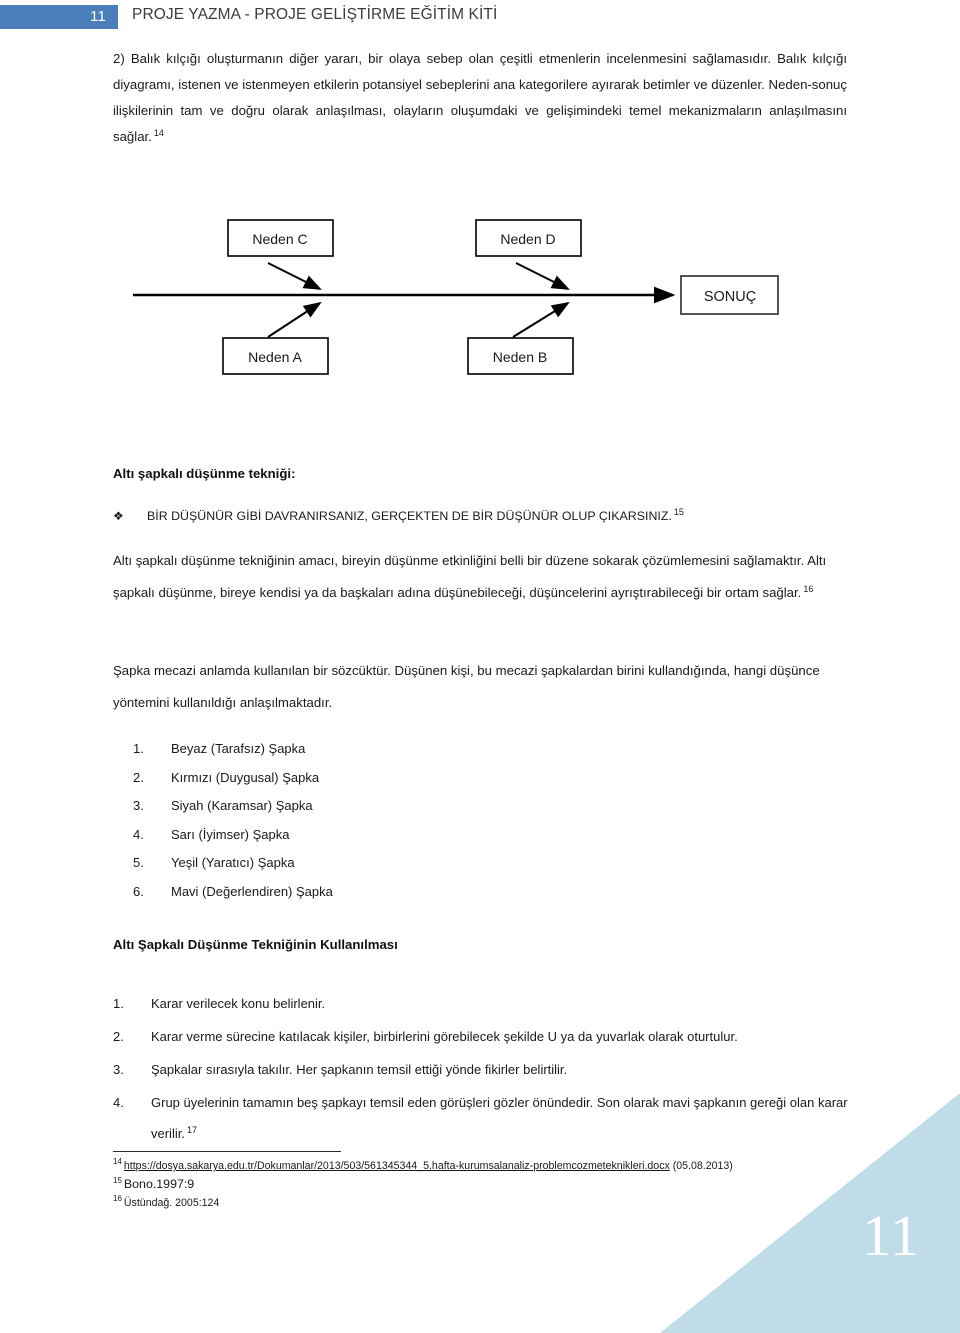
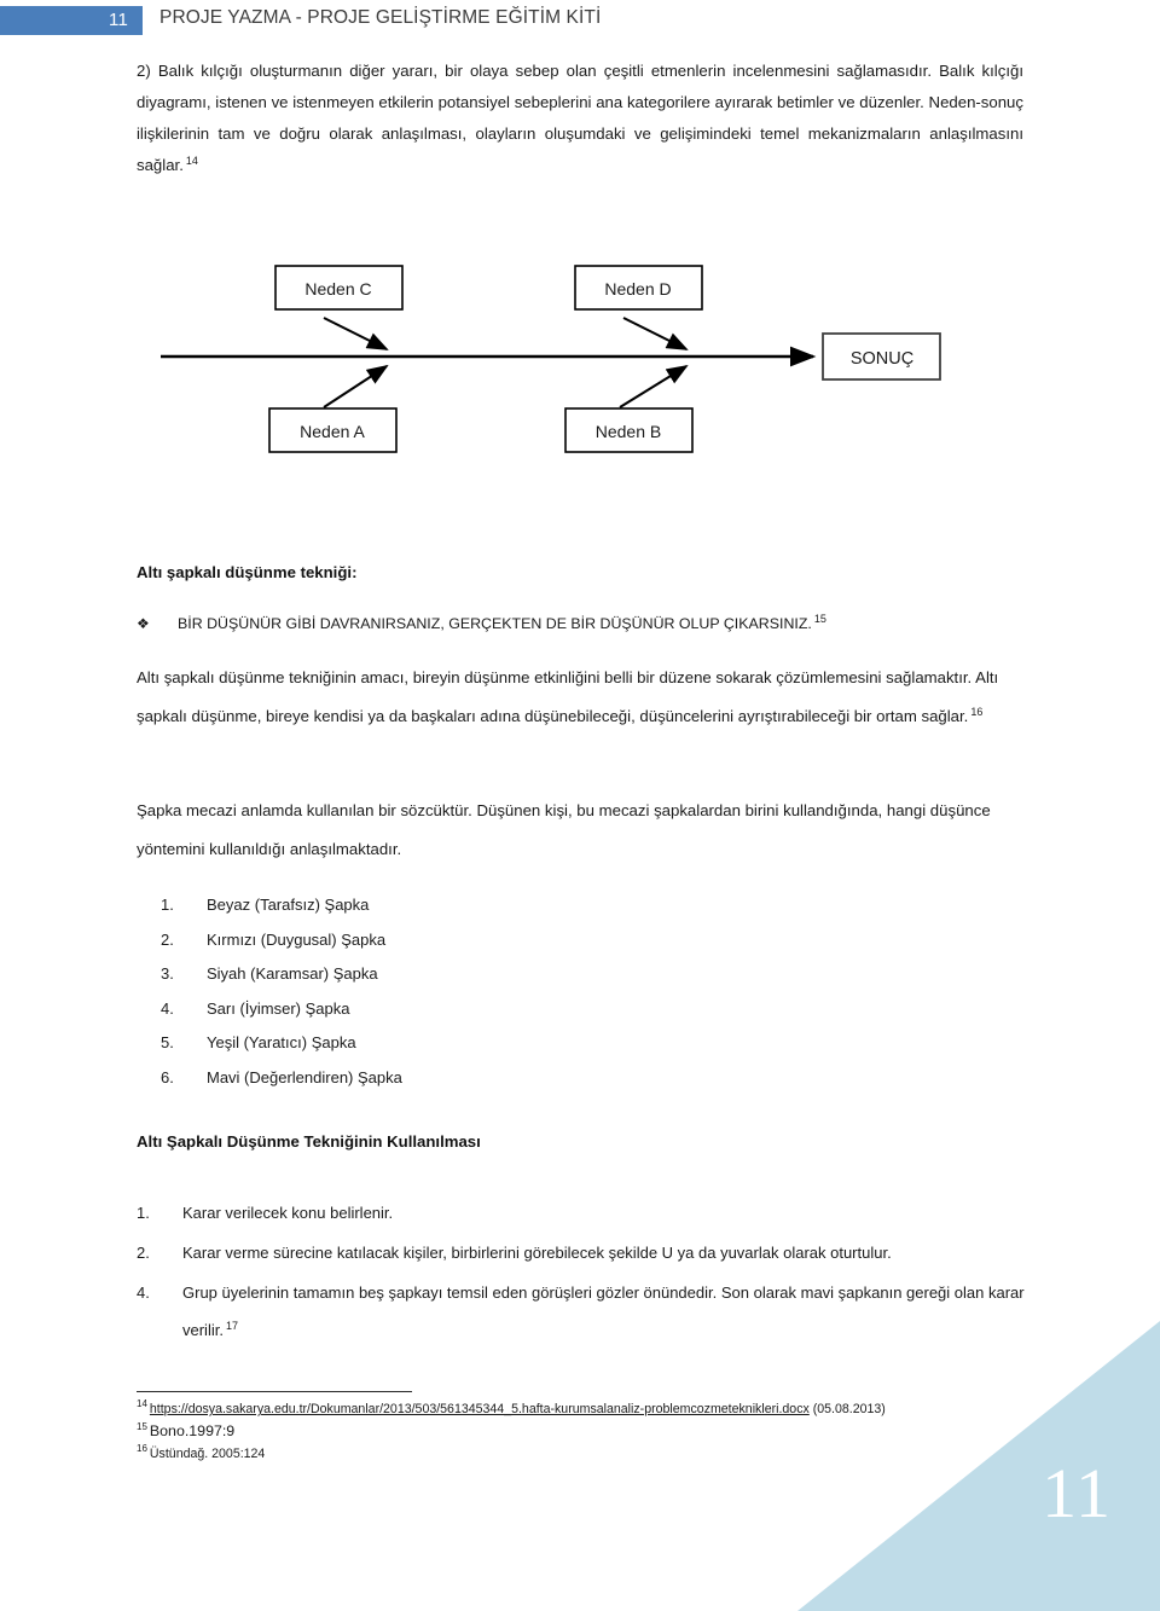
  11
  PROJE YAZMA - PROJE GELİŞTİRME EĞİTİM KİTİ
  2) Balık kılçığı oluşturmanın diğer yararı, bir olaya sebep olan çeşitli etmenlerin incelenmesini sağlamasıdır. Balık kılçığı diyagramı, istenen ve istenmeyen etkilerin potansiyel sebeplerini ana kategorilere ayırarak betimler ve düzenler. Neden-sonuç ilişkilerinin tam ve doğru olarak anlaşılması, olayların oluşumdaki ve gelişimindeki temel mekanizmaların anlaşılmasını sağlar. 14
  Neden C
  Neden D
  Neden A
  Neden B
  SONUÇ
  Altı şapkalı düşünme tekniği:
  ❖ BİR DÜŞÜNÜR GİBİ DAVRANIRSANIZ, GERÇEKTEN DE BİR DÜŞÜNÜR OLUP ÇIKARSINIZ. 15
  Altı şapkalı düşünme tekniğinin amacı, bireyin düşünme etkinliğini belli bir düzene sokarak çözümlemesini sağlamaktır. Altı şapkalı düşünme, bireye kendisi ya da başkaları adına düşünebileceği, düşüncelerini ayrıştırabileceği bir ortam sağlar. 16
  Şapka mecazi anlamda kullanılan bir sözcüktür. Düşünen kişi, bu mecazi şapkalardan birini kullandığında, hangi düşünce yöntemini kullanıldığı anlaşılmaktadır.
  1. Beyaz (Tarafsız) Şapka
  2. Kırmızı (Duygusal) Şapka
  3. Siyah (Karamsar) Şapka
  4. Sarı (İyimser) Şapka
  5. Yeşil (Yaratıcı) Şapka
  6. Mavi (Değerlendiren) Şapka
  Altı Şapkalı Düşünme Tekniğinin Kullanılması
  1.
  Karar verilecek konu belirlenir.
  2.
  Karar verme sürecine katılacak kişiler, birbirlerini görebilecek şekilde U ya da yuvarlak olarak oturtulur.
- 3.
- Şapkalar sırasıyla takılır. Her şapkanın temsil ettiği yönde fikirler belirtilir.
  4.
  Grup üyelerinin tamamın beş şapkayı temsil eden görüşleri gözler önündedir. Son olarak mavi şapkanın gereği olan karar verilir. 17
  14 https://dosya.sakarya.edu.tr/Dokumanlar/2013/503/561345344_5.hafta-kurumsalanaliz-problemcozmeteknikleri.docx (05.08.2013)
  15 Bono.1997:9
  16 Üstündağ. 2005:124
  11
